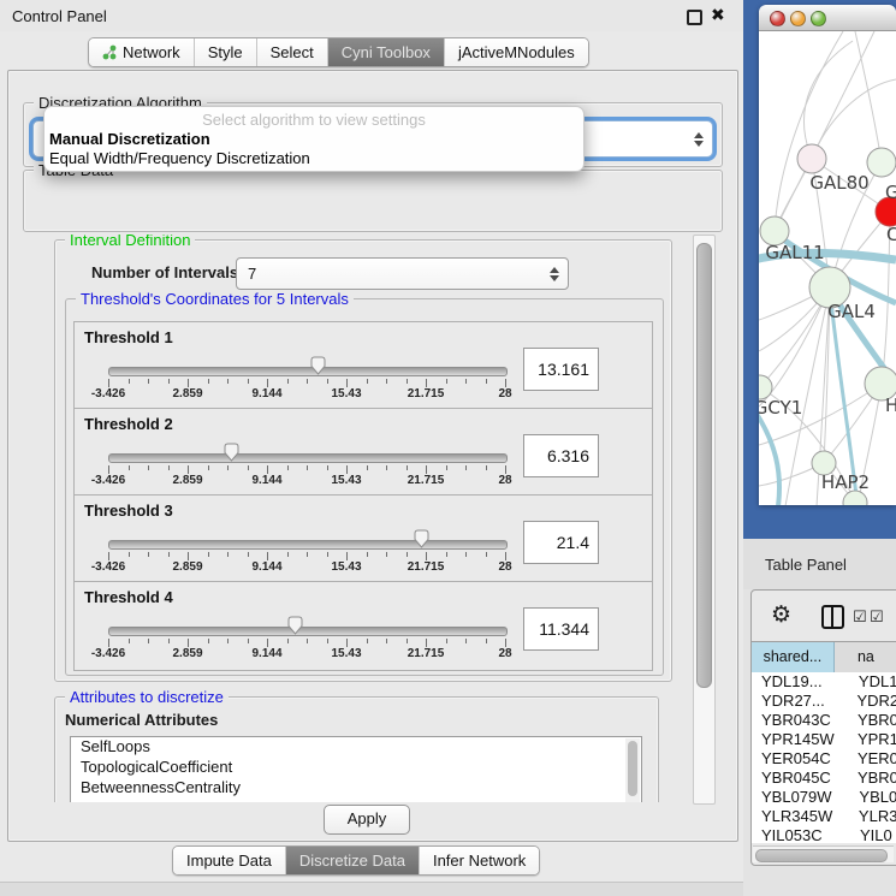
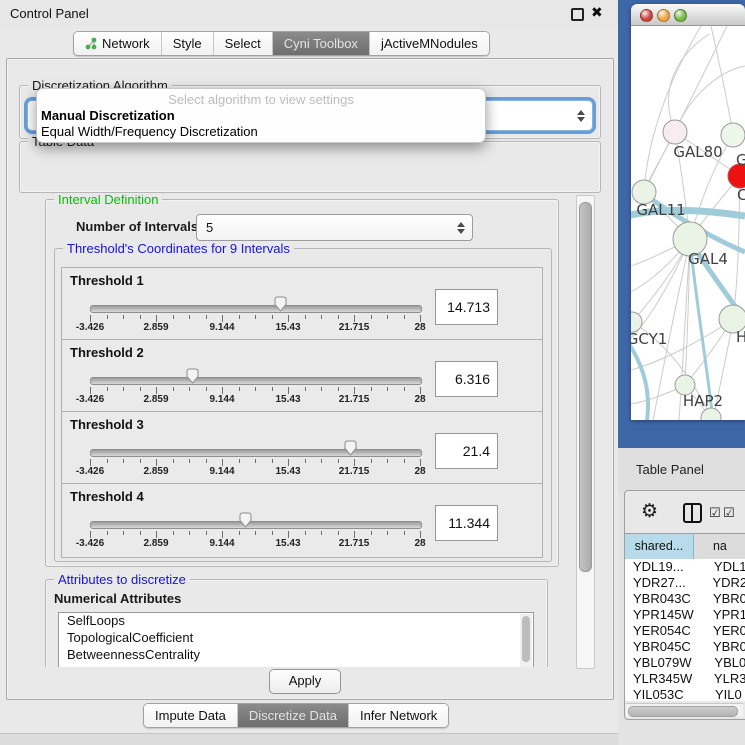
  Control Panel
  ✖
  Network
  Style
  Select
  Cyni Toolbox
  jActiveMNodules
  Discretization Algorithm
  Select algorithm to view settings
  Manual Discretization
  Equal Width/Frequency Discretization
  Interval Definition
  Number of Intervals
- 7
+ 5
- Threshold's Coordinates for 5 Intervals
+ Threshold's Coordinates for 9 Intervals
  Threshold 1
  -3.426
  2.859
  9.144
  15.43
  21.715
  28
- 13.161
+ 14.713
  Threshold 2
  -3.426
  2.859
  9.144
  15.43
  21.715
  28
  6.316
  Threshold 3
  -3.426
  2.859
  9.144
  15.43
  21.715
  28
  21.4
  Threshold 4
  -3.426
  2.859
  9.144
  15.43
  21.715
  28
  11.344
  Attributes to discretize
  Numerical Attributes
  SelfLoops
  TopologicalCoefficient
  BetweennessCentrality
  Apply
  Impute Data
  Discretize Data
  Infer Network
  GAL80
  C
  GAL11
  GAL4
  GCY1
  H
  HAP2
  Table Panel
  ⚙
  ☑
  ☑
  shared...
  na
  YDL19...
  YDL1
  YDR27...
  YDR2
  YBR043C
  YBR0
  YPR145W
  YPR1
  YER054C
  YER0
  YBR045C
  YBR0
  YBL079W
  YBL0
  YLR345W
  YLR3
  YIL053C
  YIL0
